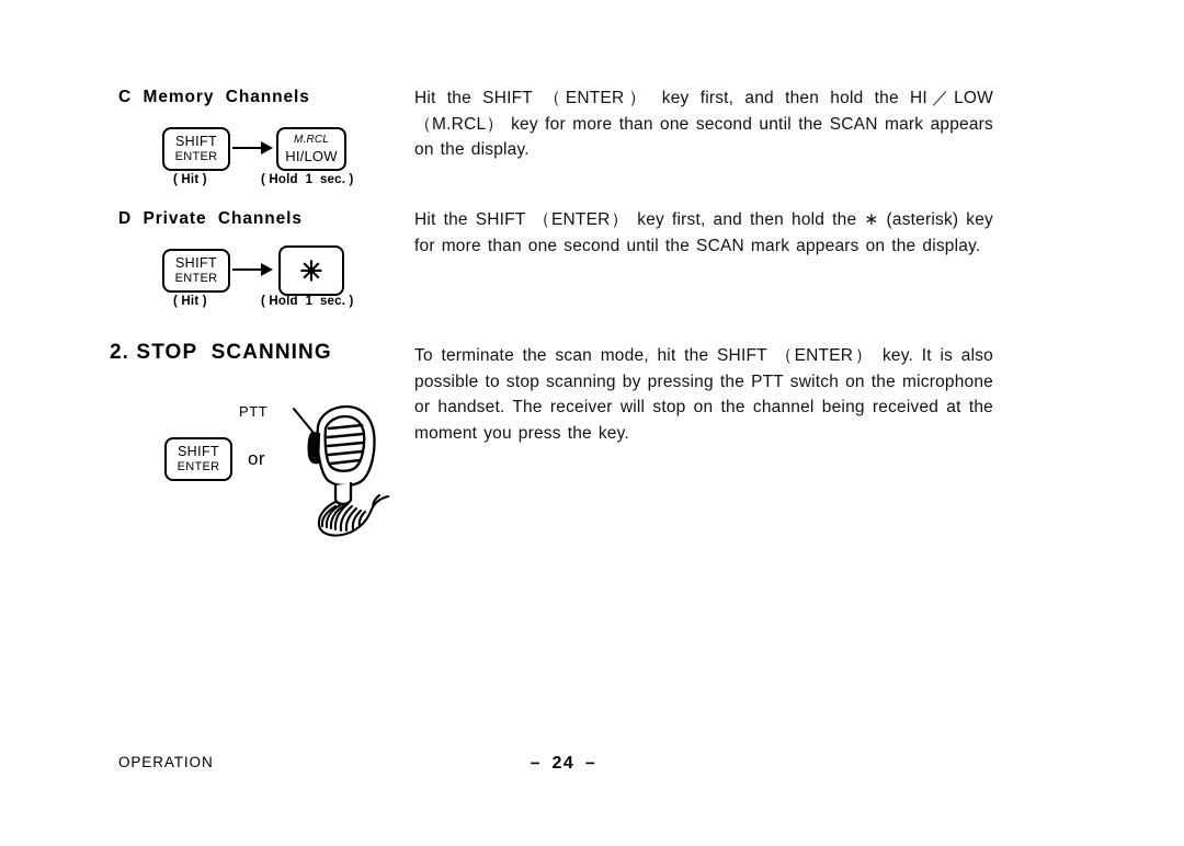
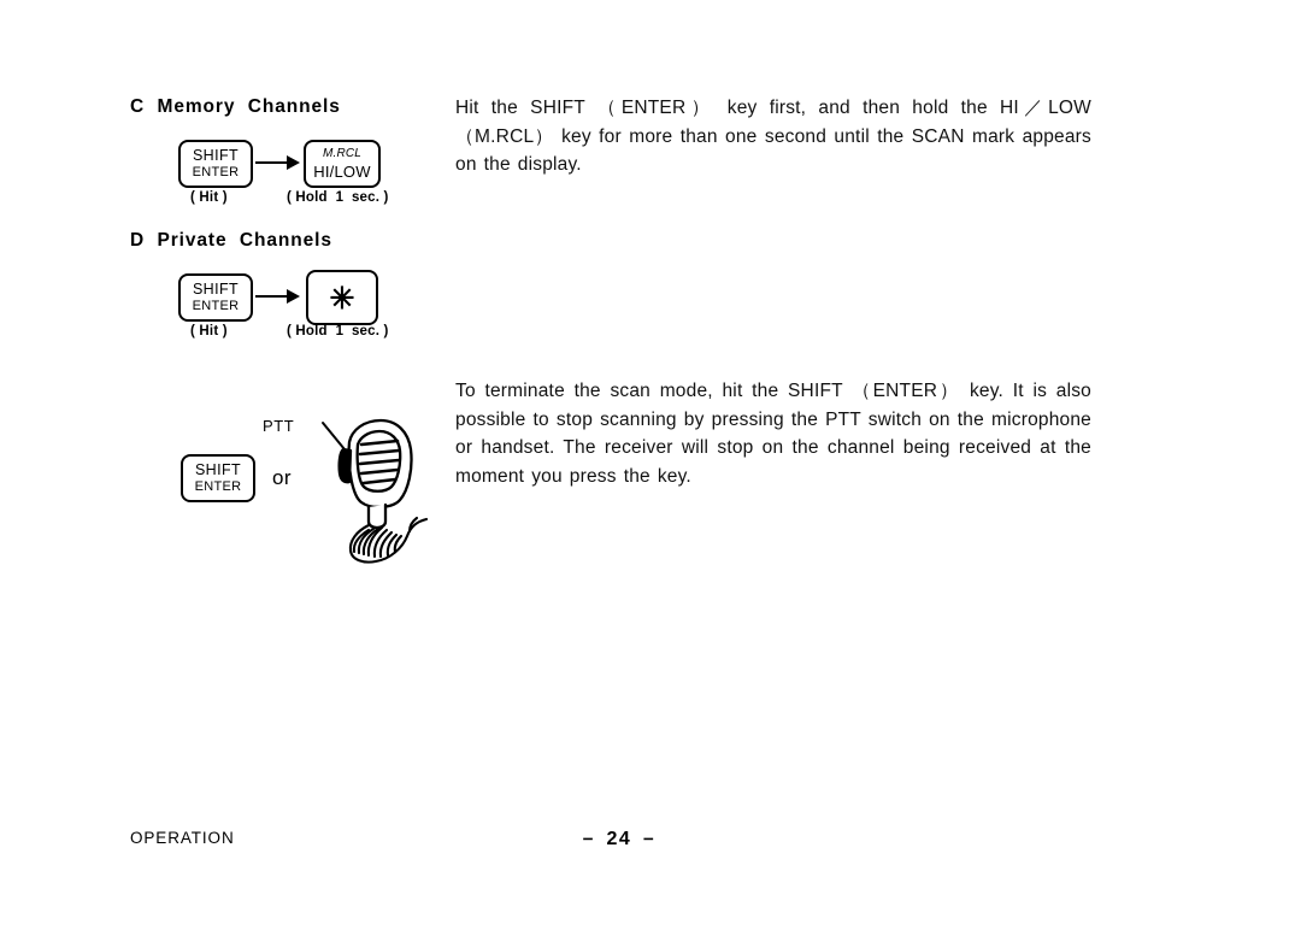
  C Memory Channels
  SHIFT
  ENTER
  ( Hit )
  M.RCL
  HI/LOW
  ( Hold 1 sec. )
  Hit the SHIFT （ENTER） key first, and then hold the HI／LOW （M.RCL） key for more than one second until the SCAN mark appears on the display.
  D Private Channels
  SHIFT
  ENTER
  ( Hit )
  ✳
  ( Hold 1 sec. )
- Hit the SHIFT （ENTER） key first, and then hold the ∗ (asterisk) key for more than one second until the SCAN mark appears on the display.
- 2. STOP SCANNING
  SHIFT
  ENTER
  or
  PTT
  To terminate the scan mode, hit the SHIFT （ENTER） key. It is also possible to stop scanning by pressing the PTT switch on the microphone or handset. The receiver will stop on the channel being received at the moment you press the key.
  OPERATION
  － 24 －
